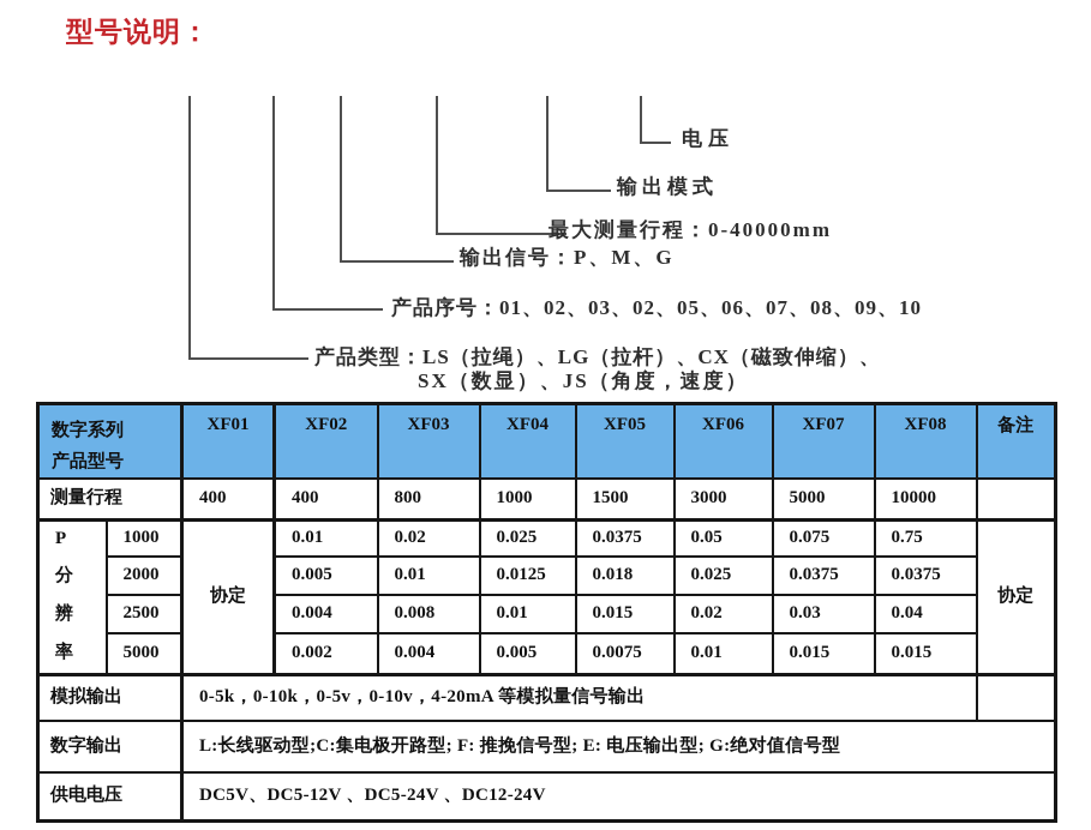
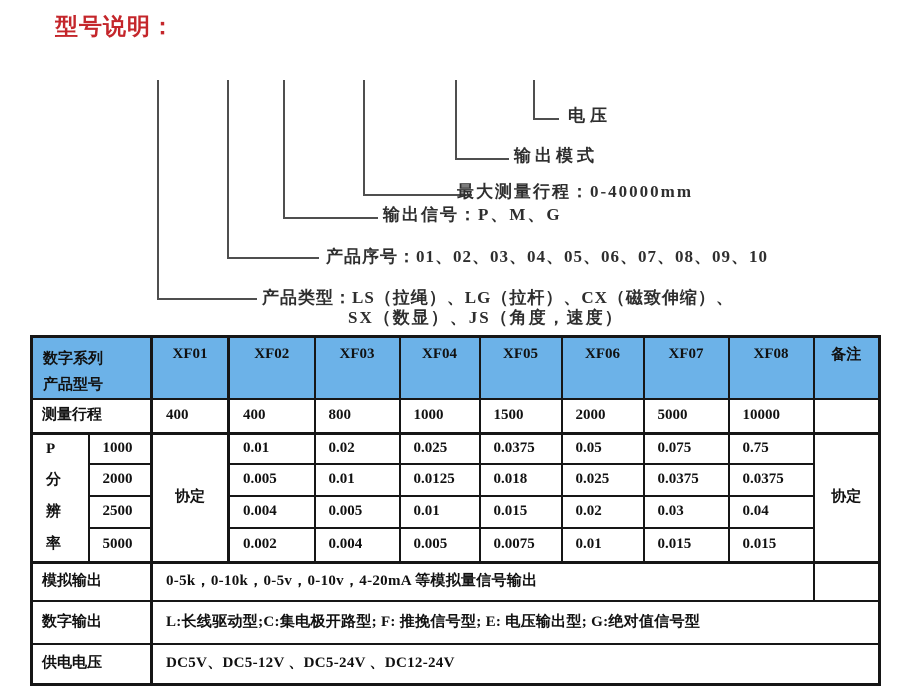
  型号说明：
  电压
  输出模式
  最大测量行程：0-40000mm
  输出信号：P、M、G
- 产品序号：01、02、03、02、05、06、07、08、09、10
+ 产品序号：01、02、03、04、05、06、07、08、09、10
  产品类型：LS（拉绳）、LG（拉杆）、CX（磁致伸缩）、
  SX（数显）、JS（角度，速度）
  数字系列 产品型号	XF01	XF02	XF03	XF04	XF05	XF06	XF07	XF08	备注
- 测量行程	400	400	800	1000	1500	3000	5000	10000
+ 测量行程	400	400	800	1000	1500	2000	5000	10000
  P 分 辨 率	1000	协定	0.01	0.02	0.025	0.0375	0.05	0.075	0.75	协定
  2000	0.005	0.01	0.0125	0.018	0.025	0.0375	0.0375
- 2500	0.004	0.008	0.01	0.015	0.02	0.03	0.04
+ 2500	0.004	0.005	0.01	0.015	0.02	0.03	0.04
  5000	0.002	0.004	0.005	0.0075	0.01	0.015	0.015
  模拟输出	0-5k，0-10k，0-5v，0-10v，4-20mA 等模拟量信号输出
  数字输出	L:长线驱动型;C:集电极开路型; F: 推挽信号型; E: 电压输出型; G:绝对值信号型
  供电电压	DC5V、DC5-12V 、DC5-24V 、DC12-24V
